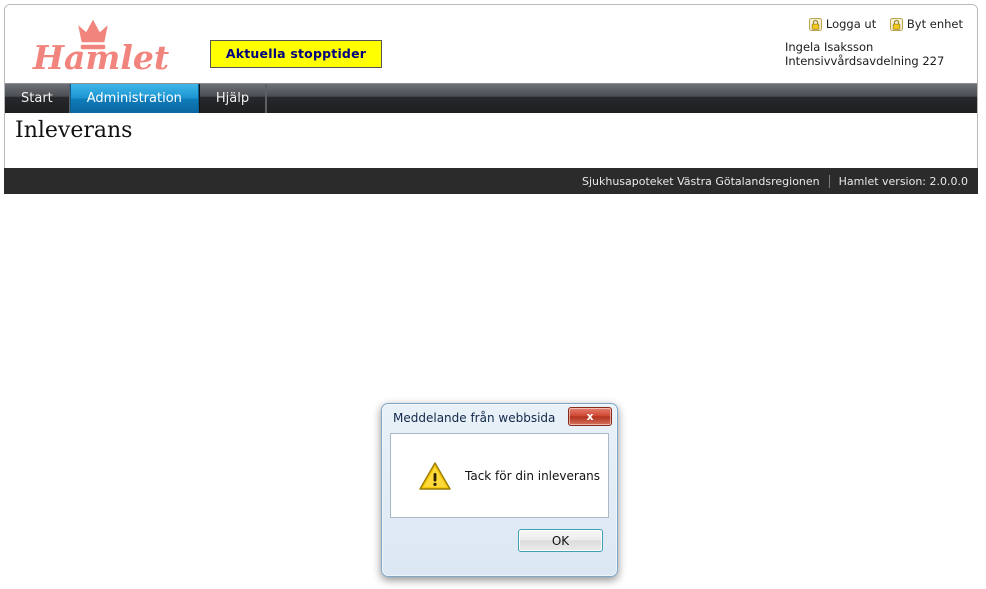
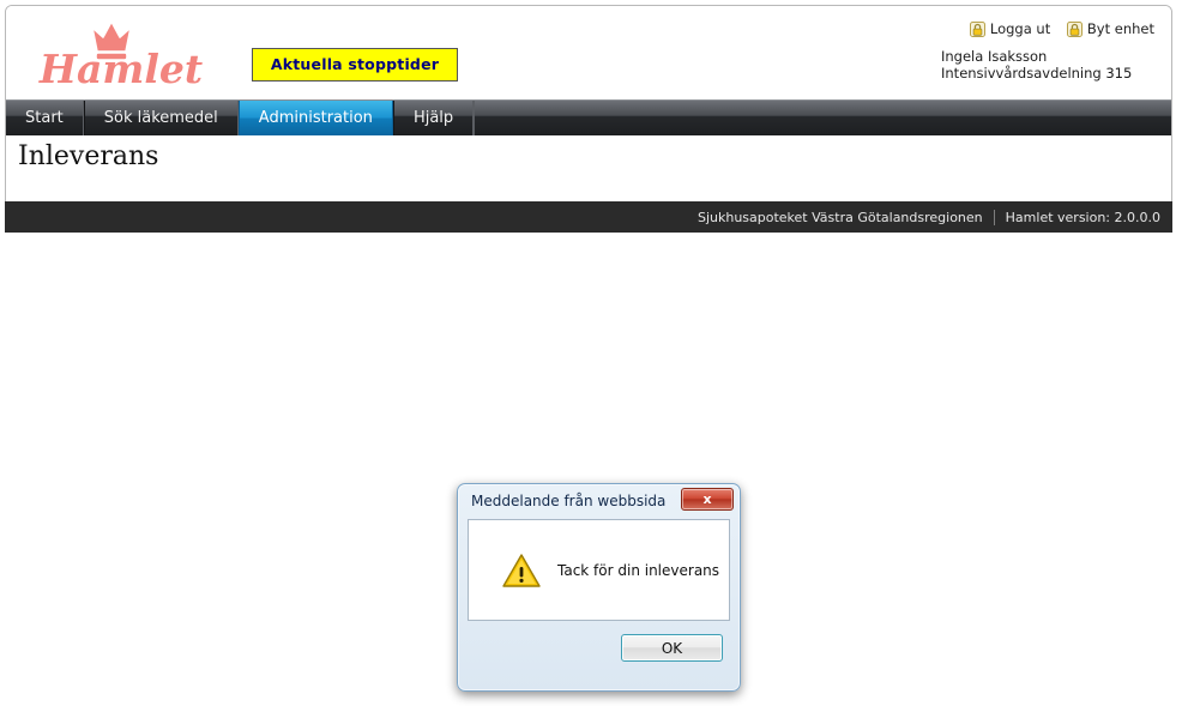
  Hamlet
  Aktuella stopptider
  Logga ut
  Byt enhet
  Ingela Isaksson
- Intensivvårdsavdelning 227
+ Intensivvårdsavdelning 315
  Start
+ Sök läkemedel
  Administration
  Hjälp
  Inleverans
  Sjukhusapoteket Västra Götalandsregionen
  Hamlet version: 2.0.0.0
  Meddelande från webbsida
  x
  Tack för din inleverans
  OK
